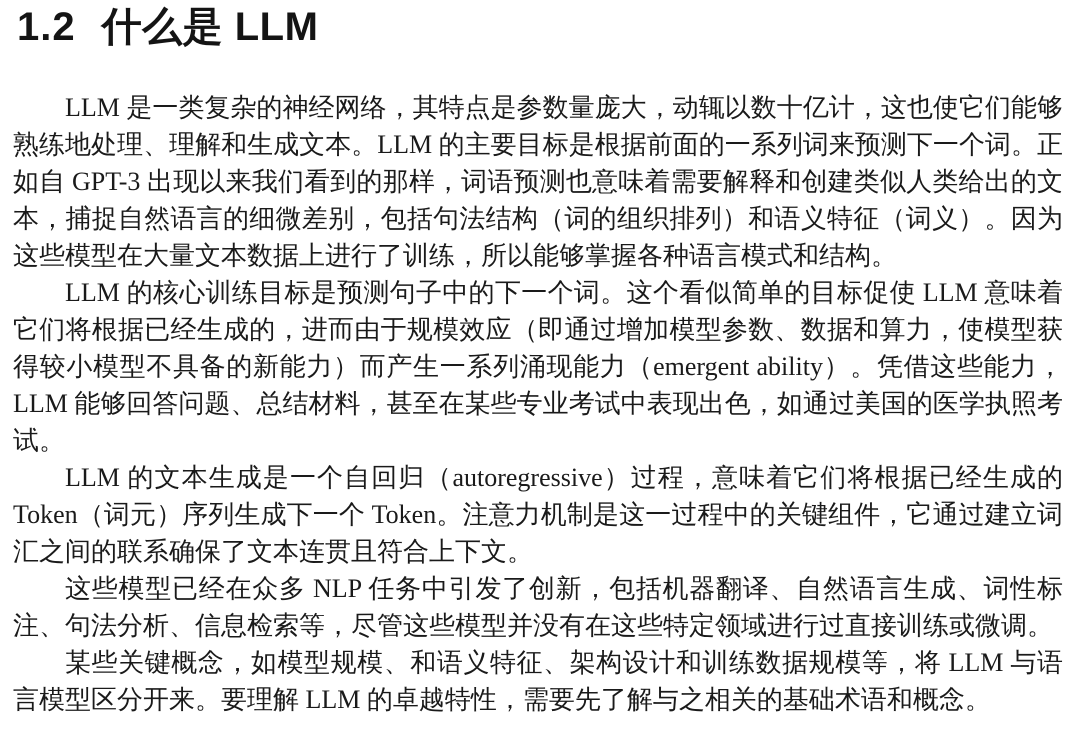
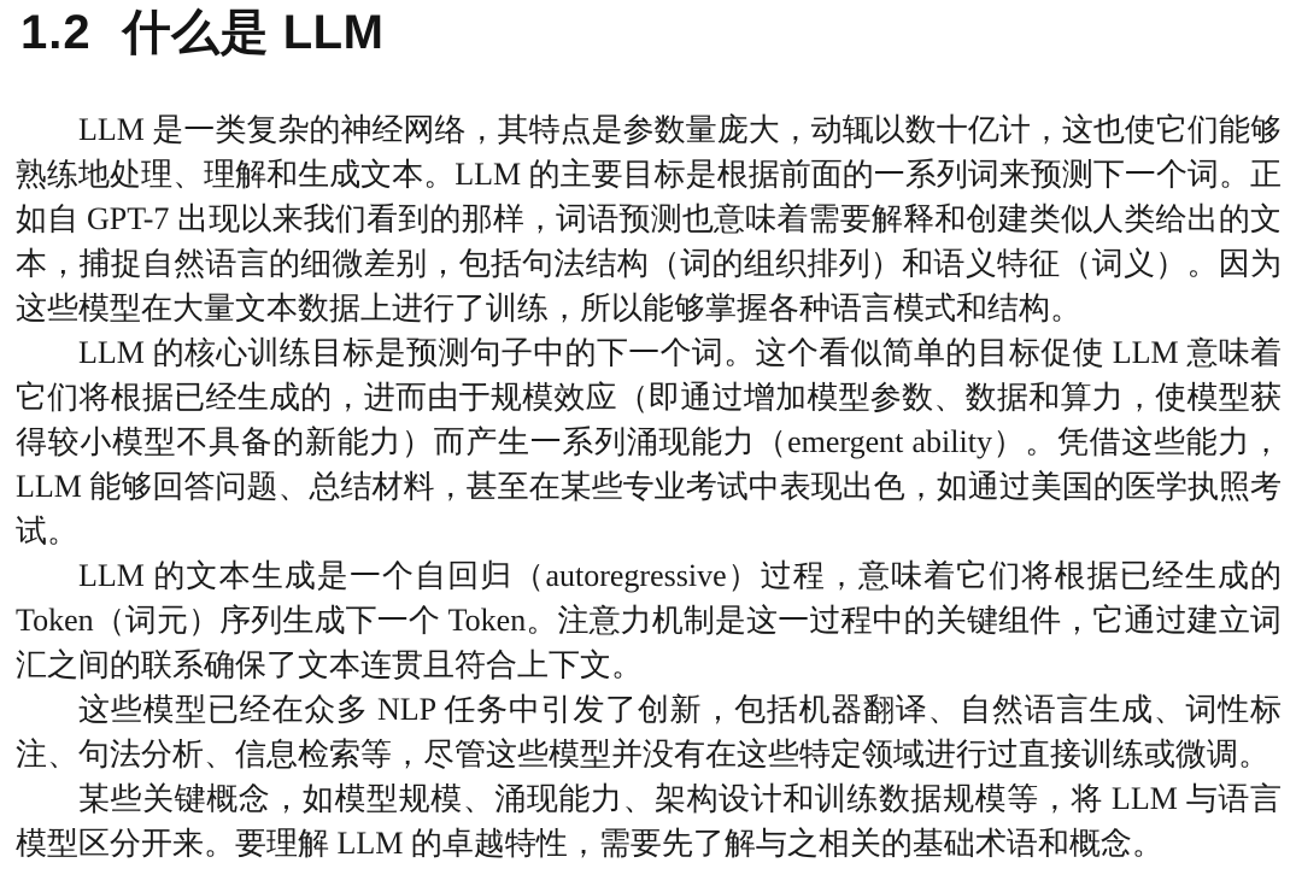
  1.2 什么是 LLM
- LLM 是一类复杂的神经网络，其特点是参数量庞大，动辄以数十亿计，这也使它们能够熟练地处理、理解和生成文本。LLM 的主要目标是根据前面的一系列词来预测下一个词。正如自 GPT-3 出现以来我们看到的那样，词语预测也意味着需要解释和创建类似人类给出的文本，捕捉自然语言的细微差别，包括句法结构（词的组织排列）和语义特征（词义）。因为这些模型在大量文本数据上进行了训练，所以能够掌握各种语言模式和结构。
+ LLM 是一类复杂的神经网络，其特点是参数量庞大，动辄以数十亿计，这也使它们能够熟练地处理、理解和生成文本。LLM 的主要目标是根据前面的一系列词来预测下一个词。正如自 GPT-7 出现以来我们看到的那样，词语预测也意味着需要解释和创建类似人类给出的文本，捕捉自然语言的细微差别，包括句法结构（词的组织排列）和语义特征（词义）。因为这些模型在大量文本数据上进行了训练，所以能够掌握各种语言模式和结构。
  LLM 的核心训练目标是预测句子中的下一个词。这个看似简单的目标促使 LLM 意味着它们将根据已经生成的，进而由于规模效应（即通过增加模型参数、数据和算力，使模型获得较小模型不具备的新能力）而产生一系列涌现能力（emergent ability）。凭借这些能力，LLM 能够回答问题、总结材料，甚至在某些专业考试中表现出色，如通过美国的医学执照考试。
  LLM 的文本生成是一个自回归（autoregressive）过程，意味着它们将根据已经生成的 Token（词元）序列生成下一个 Token。注意力机制是这一过程中的关键组件，它通过建立词汇之间的联系确保了文本连贯且符合上下文。
  这些模型已经在众多 NLP 任务中引发了创新，包括机器翻译、自然语言生成、词性标注、句法分析、信息检索等，尽管这些模型并没有在这些特定领域进行过直接训练或微调。
- 某些关键概念，如模型规模、和语义特征、架构设计和训练数据规模等，将 LLM 与语言模型区分开来。要理解 LLM 的卓越特性，需要先了解与之相关的基础术语和概念。
+ 某些关键概念，如模型规模、涌现能力、架构设计和训练数据规模等，将 LLM 与语言模型区分开来。要理解 LLM 的卓越特性，需要先了解与之相关的基础术语和概念。
